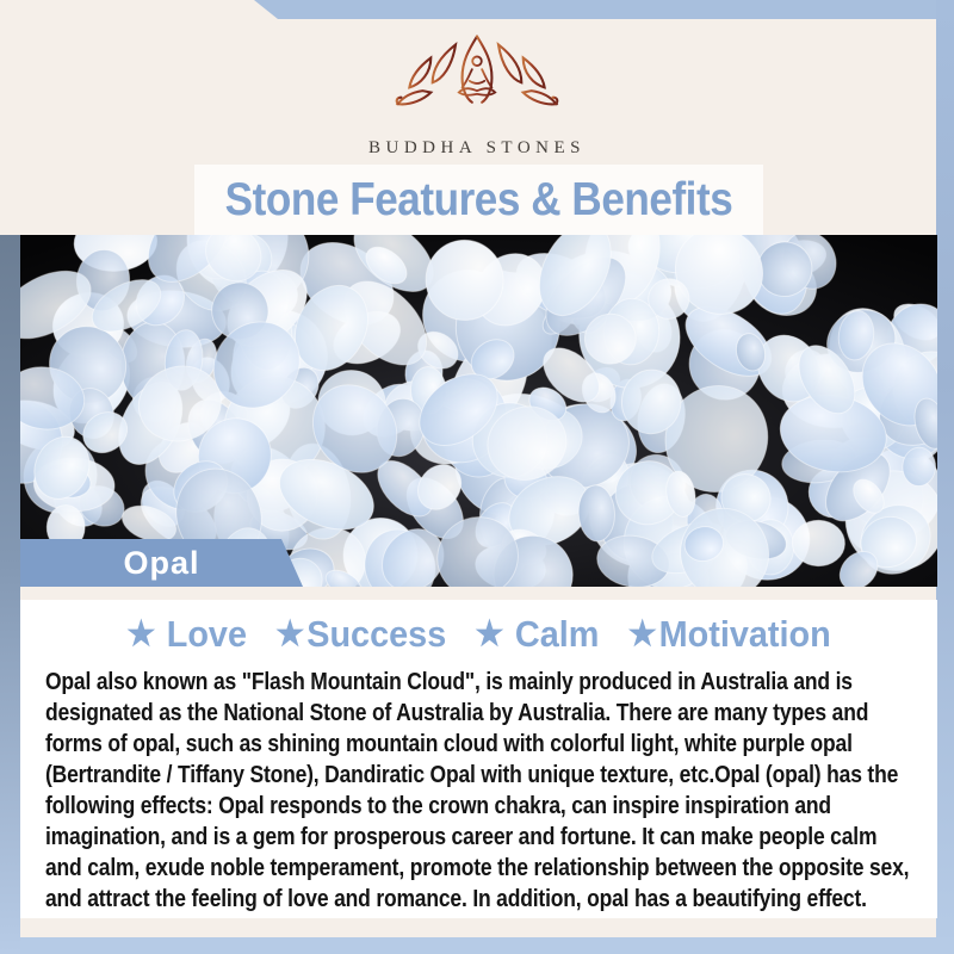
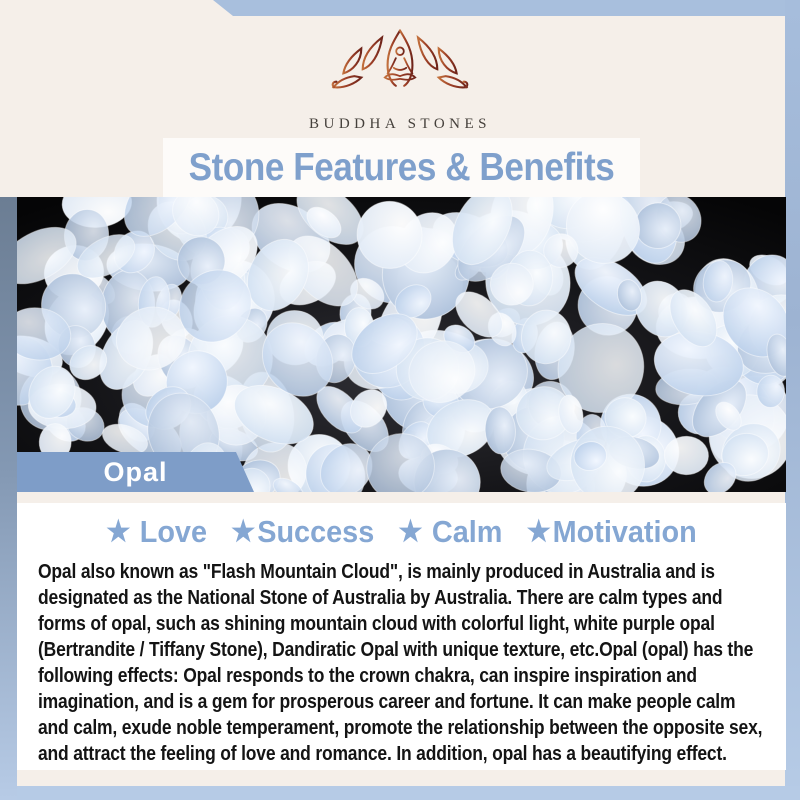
  BUDDHA STONES
  Stone Features & Benefits
  Opal
  ★
  Love
  ★
  Success
  ★
  Calm
  ★
  Motivation
- Opal also known as "Flash Mountain Cloud", is mainly produced in Australia and is designated as the National Stone of Australia by Australia. There are many types and forms of opal, such as shining mountain cloud with colorful light, white purple opal (Bertrandite / Tiffany Stone), Dandiratic Opal with unique texture, etc.Opal (opal) has the following effects: Opal responds to the crown chakra, can inspire inspiration and imagination, and is a gem for prosperous career and fortune. It can make people calm and calm, exude noble temperament, promote the relationship between the opposite sex, and attract the feeling of love and romance. In addition, opal has a beautifying effect.
+ Opal also known as "Flash Mountain Cloud", is mainly produced in Australia and is designated as the National Stone of Australia by Australia. There are calm types and forms of opal, such as shining mountain cloud with colorful light, white purple opal (Bertrandite / Tiffany Stone), Dandiratic Opal with unique texture, etc.Opal (opal) has the following effects: Opal responds to the crown chakra, can inspire inspiration and imagination, and is a gem for prosperous career and fortune. It can make people calm and calm, exude noble temperament, promote the relationship between the opposite sex, and attract the feeling of love and romance. In addition, opal has a beautifying effect.
